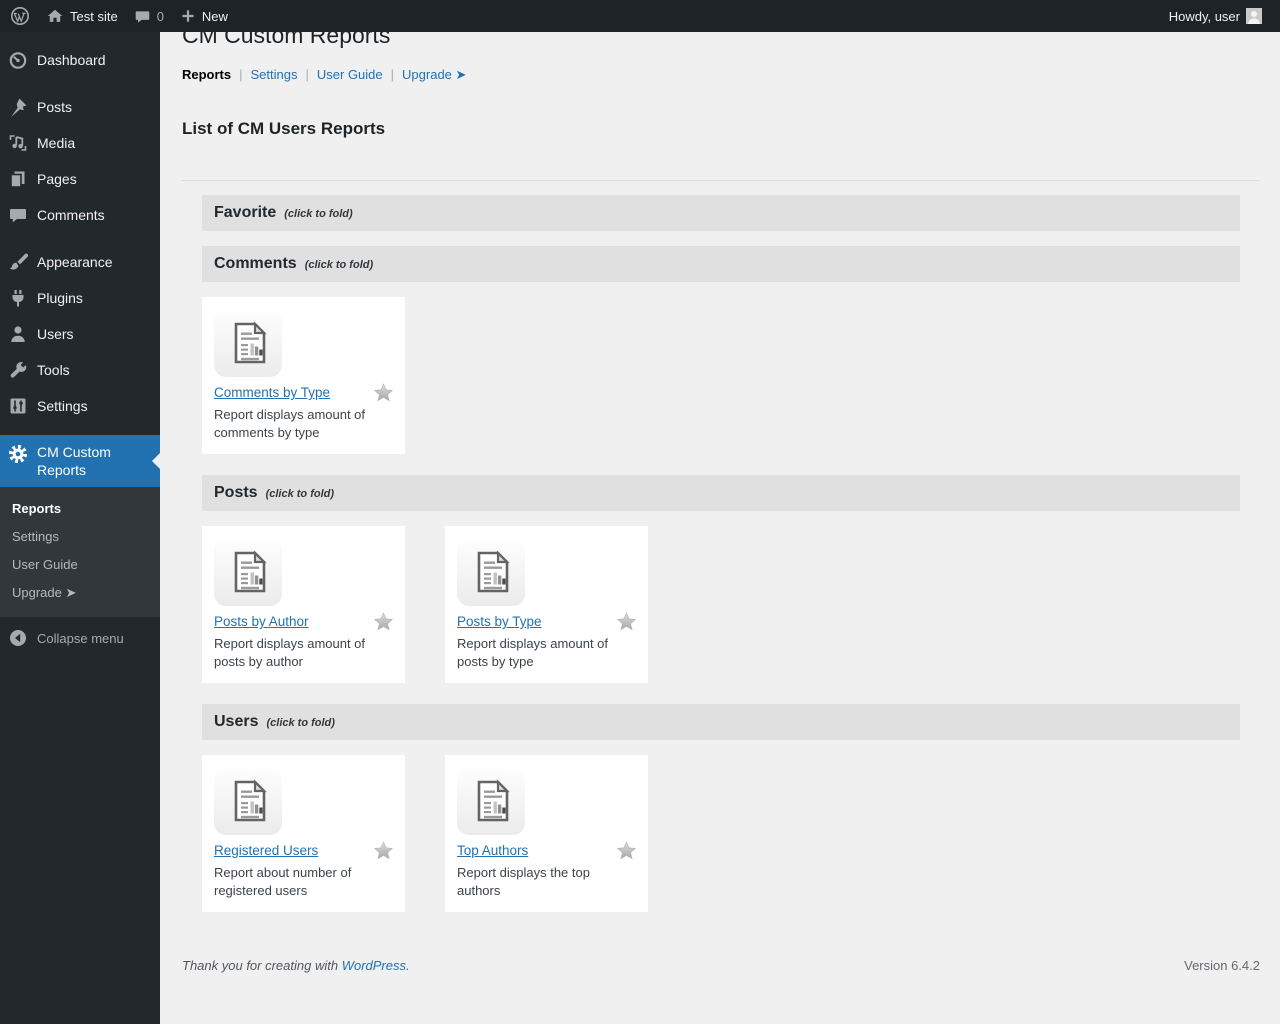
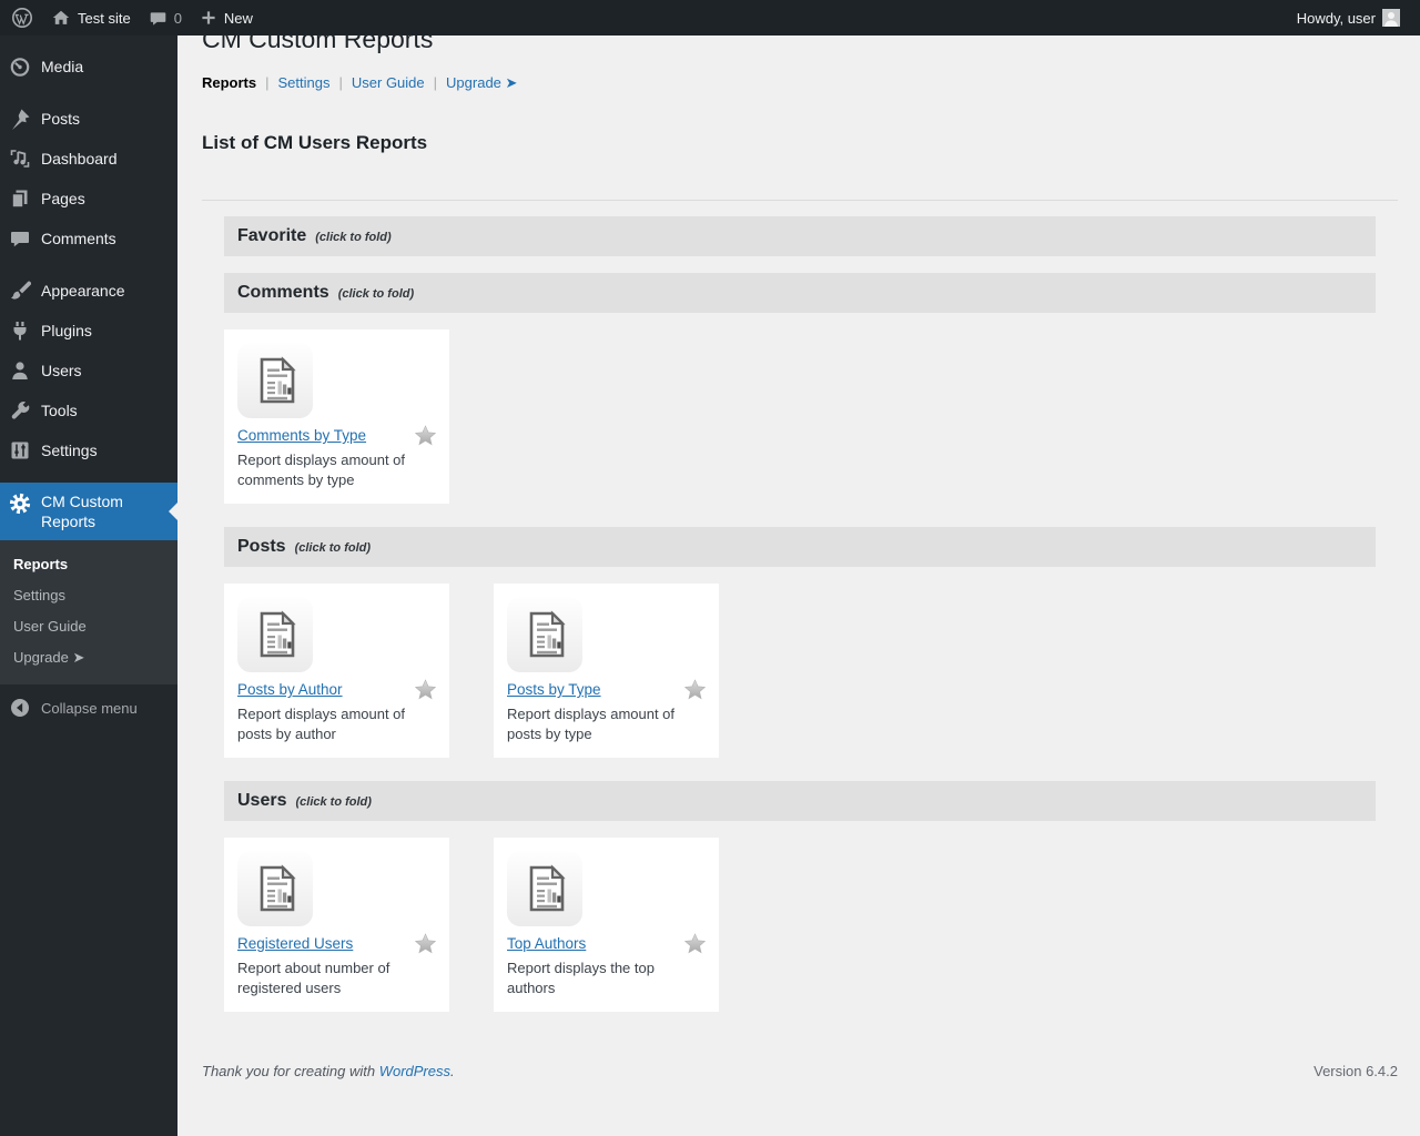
  Test site
  0
  New
  Howdy, user
- Dashboard
+ Media
  Posts
- Media
+ Dashboard
  Pages
  Comments
  Appearance
  Plugins
  Users
  Tools
  Settings
  CM Custom Reports
  Reports
  Settings
  User Guide
  Upgrade ➤
  Collapse menu
  CM Custom Reports
  Reports | Settings | User Guide | Upgrade ➤
  List of CM Users Reports
  Favorite
  (click to fold)
  Comments
  (click to fold)
  Comments by Type
  Report displays amount of comments by type
  Posts
  (click to fold)
  Posts by Author
  Report displays amount of posts by author
  Posts by Type
  Report displays amount of posts by type
  Users
  (click to fold)
  Registered Users
  Report about number of registered users
  Top Authors
  Report displays the top authors
  Thank you for creating with WordPress.
  Version 6.4.2
